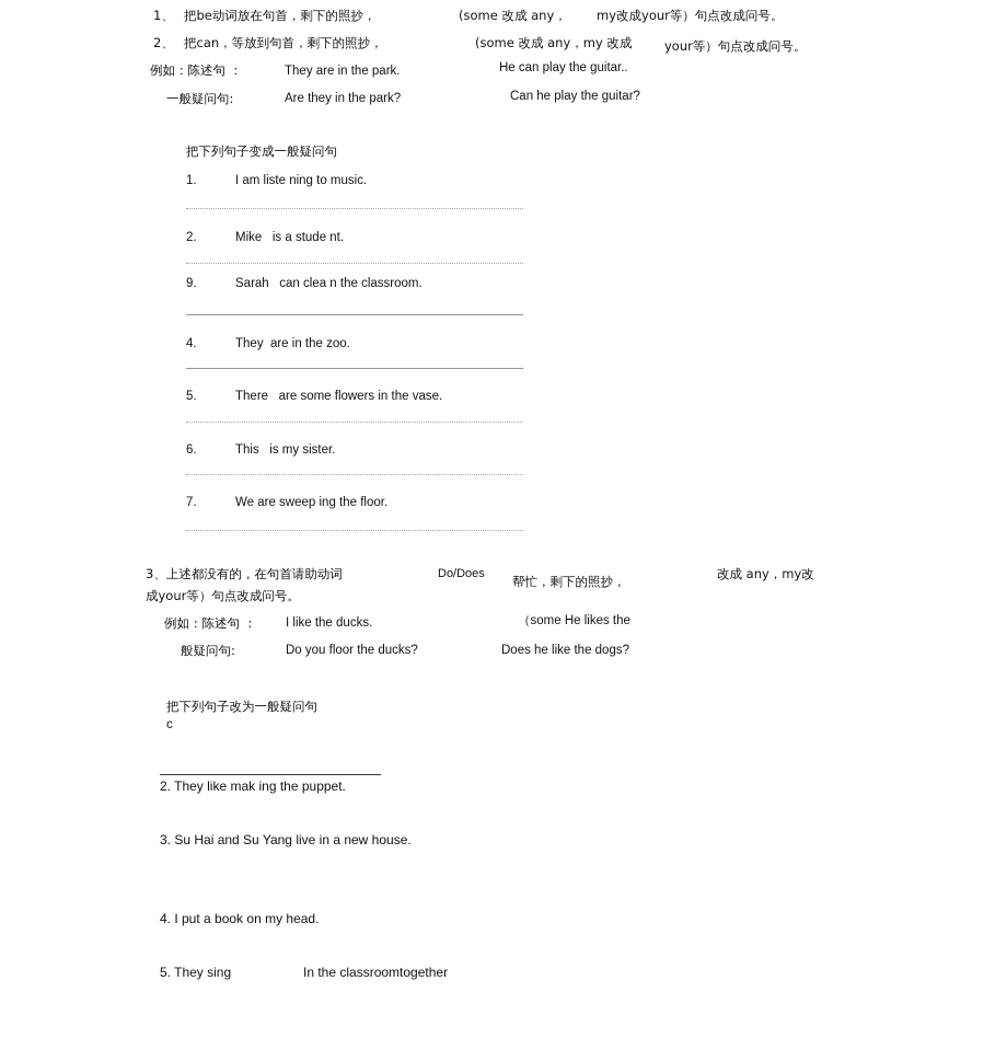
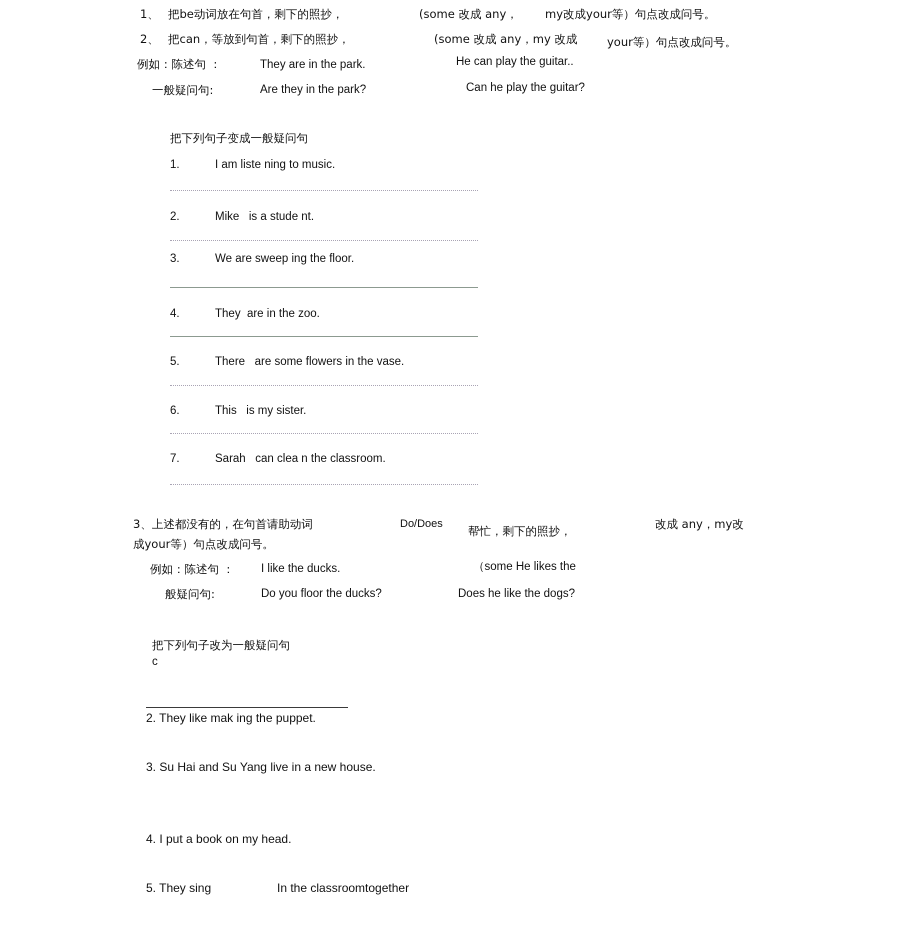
  1、
  把be动词放在句首，剩下的照抄，
  (some 改成 any，
  my改成your等）句点改成问号。
  2、
  把can，等放到句首，剩下的照抄，
  (some 改成 any，my 改成
  your等）句点改成问号。
  例如：陈述句 ：
  They are in the park.
  He can play the guitar..
  一般疑问句:
  Are they in the park?
  Can he play the guitar?
  把下列句子变成一般疑问句
  1.
  I am liste ning to music.
  2.
  Mike is a stude nt.
- 9.
+ 3.
- Sarah can clea n the classroom.
+ We are sweep ing the floor.
  4.
  They are in the zoo.
  5.
  There are some flowers in the vase.
  6.
  This is my sister.
  7.
- We are sweep ing the floor.
+ Sarah can clea n the classroom.
  3、上述都没有的，在句首请助动词
  Do/Does
  帮忙，剩下的照抄，
  改成 any，my改
  成your等）句点改成问号。
  例如：陈述句 ：
  I like the ducks.
  （some He likes the
  般疑问句:
  Do you floor the ducks?
  Does he like the dogs?
  把下列句子改为一般疑问句
  c
  2. They like mak ing the puppet.
  3. Su Hai and Su Yang live in a new house.
  4. I put a book on my head.
  5. They sing
  In the classroomtogether
